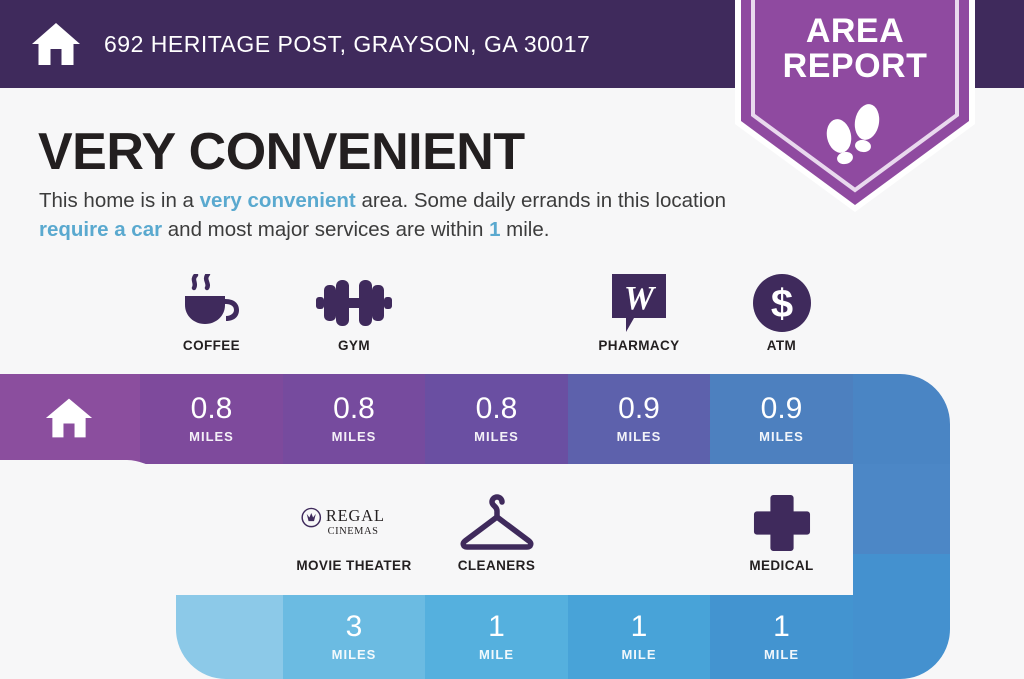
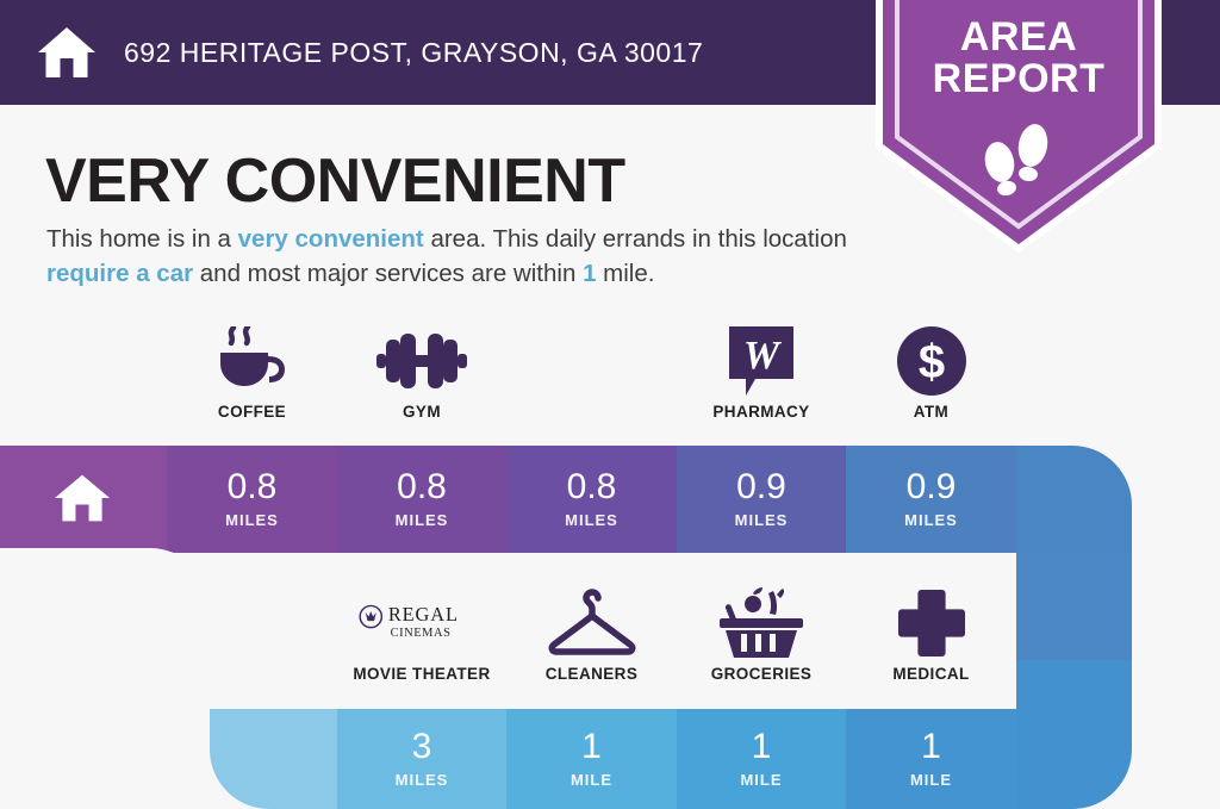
  692 HERITAGE POST, GRAYSON, GA 30017
  AREA
  REPORT
  VERY CONVENIENT
- This home is in a very convenient area. Some daily errands in this location require a car and most major services are within 1 mile.
+ This home is in a very convenient area. This daily errands in this location require a car and most major services are within 1 mile.
  COFFEE
  GYM
  W
  PHARMACY
  $
  ATM
  REGAL
  CINEMAS
  MOVIE THEATER
  CLEANERS
+ GROCERIES
  MEDICAL
  0.8
  MILES
  0.8
  MILES
  0.8
  MILES
  0.9
  MILES
  0.9
  MILES
  3
  MILES
  1
  MILE
  1
  MILE
  1
  MILE
